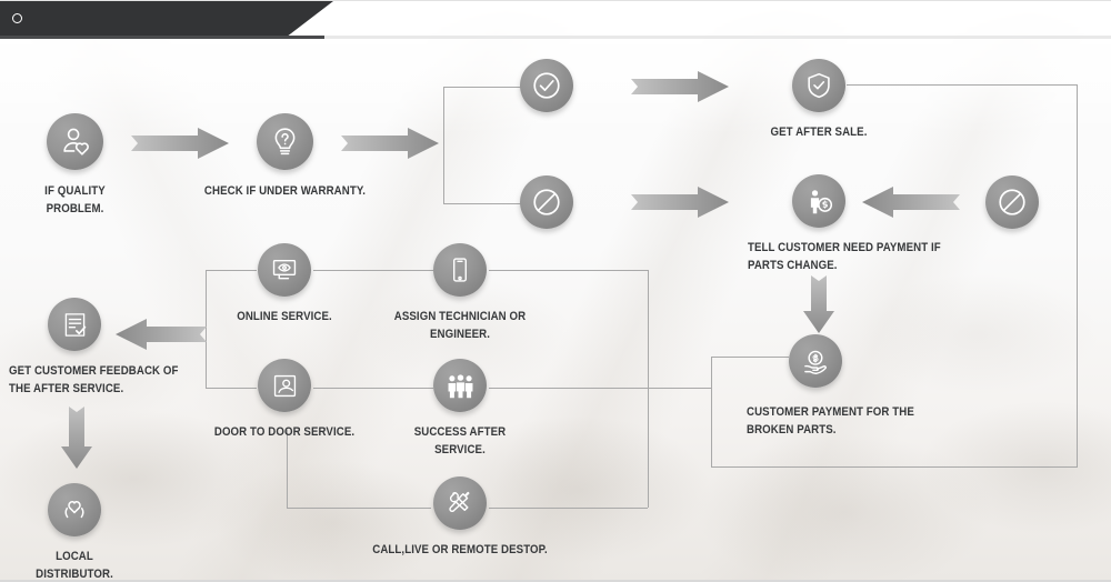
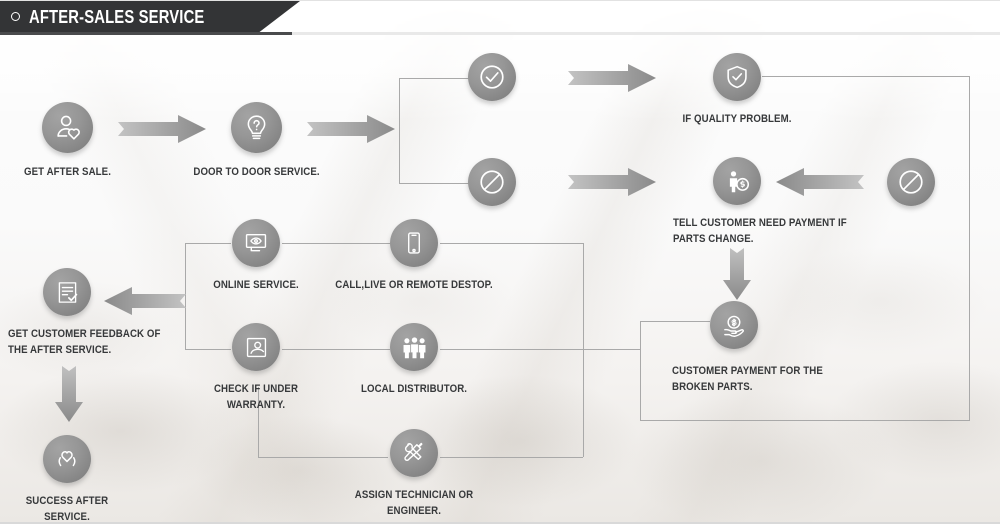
+ AFTER-SALES SERVICE
- IF QUALITY PROBLEM.
+ GET AFTER SALE.
- CHECK IF UNDER WARRANTY.
+ DOOR TO DOOR SERVICE.
- GET AFTER SALE.
+ IF QUALITY PROBLEM.
  TELL CUSTOMER NEED PAYMENT IF
  PARTS CHANGE.
  CUSTOMER PAYMENT FOR THE
  BROKEN PARTS.
  ONLINE SERVICE.
- ASSIGN TECHNICIAN OR ENGINEER.
+ CALL,LIVE OR REMOTE DESTOP.
- DOOR TO DOOR SERVICE.
+ CHECK IF UNDER WARRANTY.
- SUCCESS AFTER SERVICE.
+ LOCAL DISTRIBUTOR.
- CALL,LIVE OR REMOTE DESTOP.
+ ASSIGN TECHNICIAN OR ENGINEER.
  GET CUSTOMER FEEDBACK OF
  THE AFTER SERVICE.
- LOCAL DISTRIBUTOR.
+ SUCCESS AFTER SERVICE.
